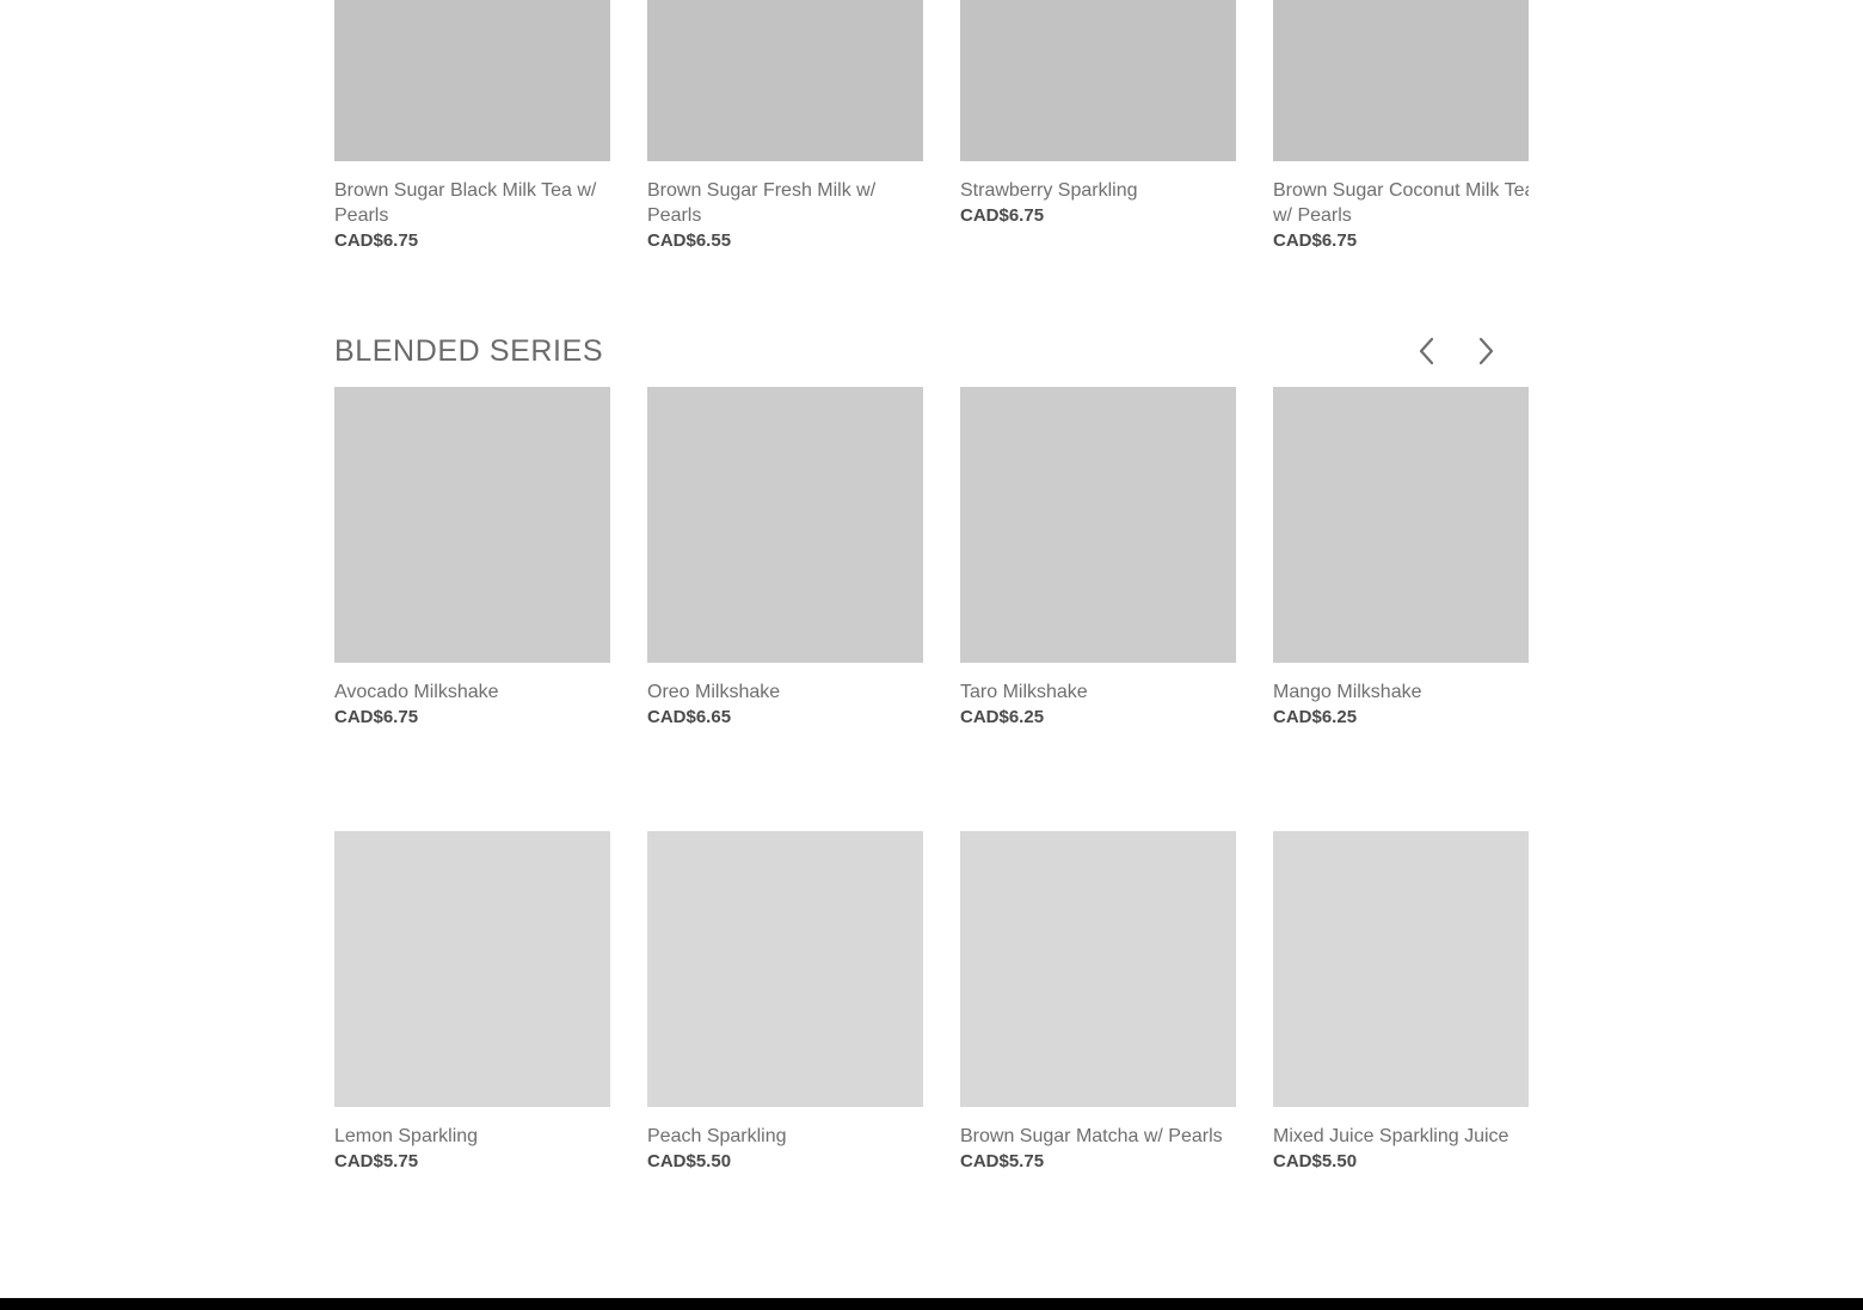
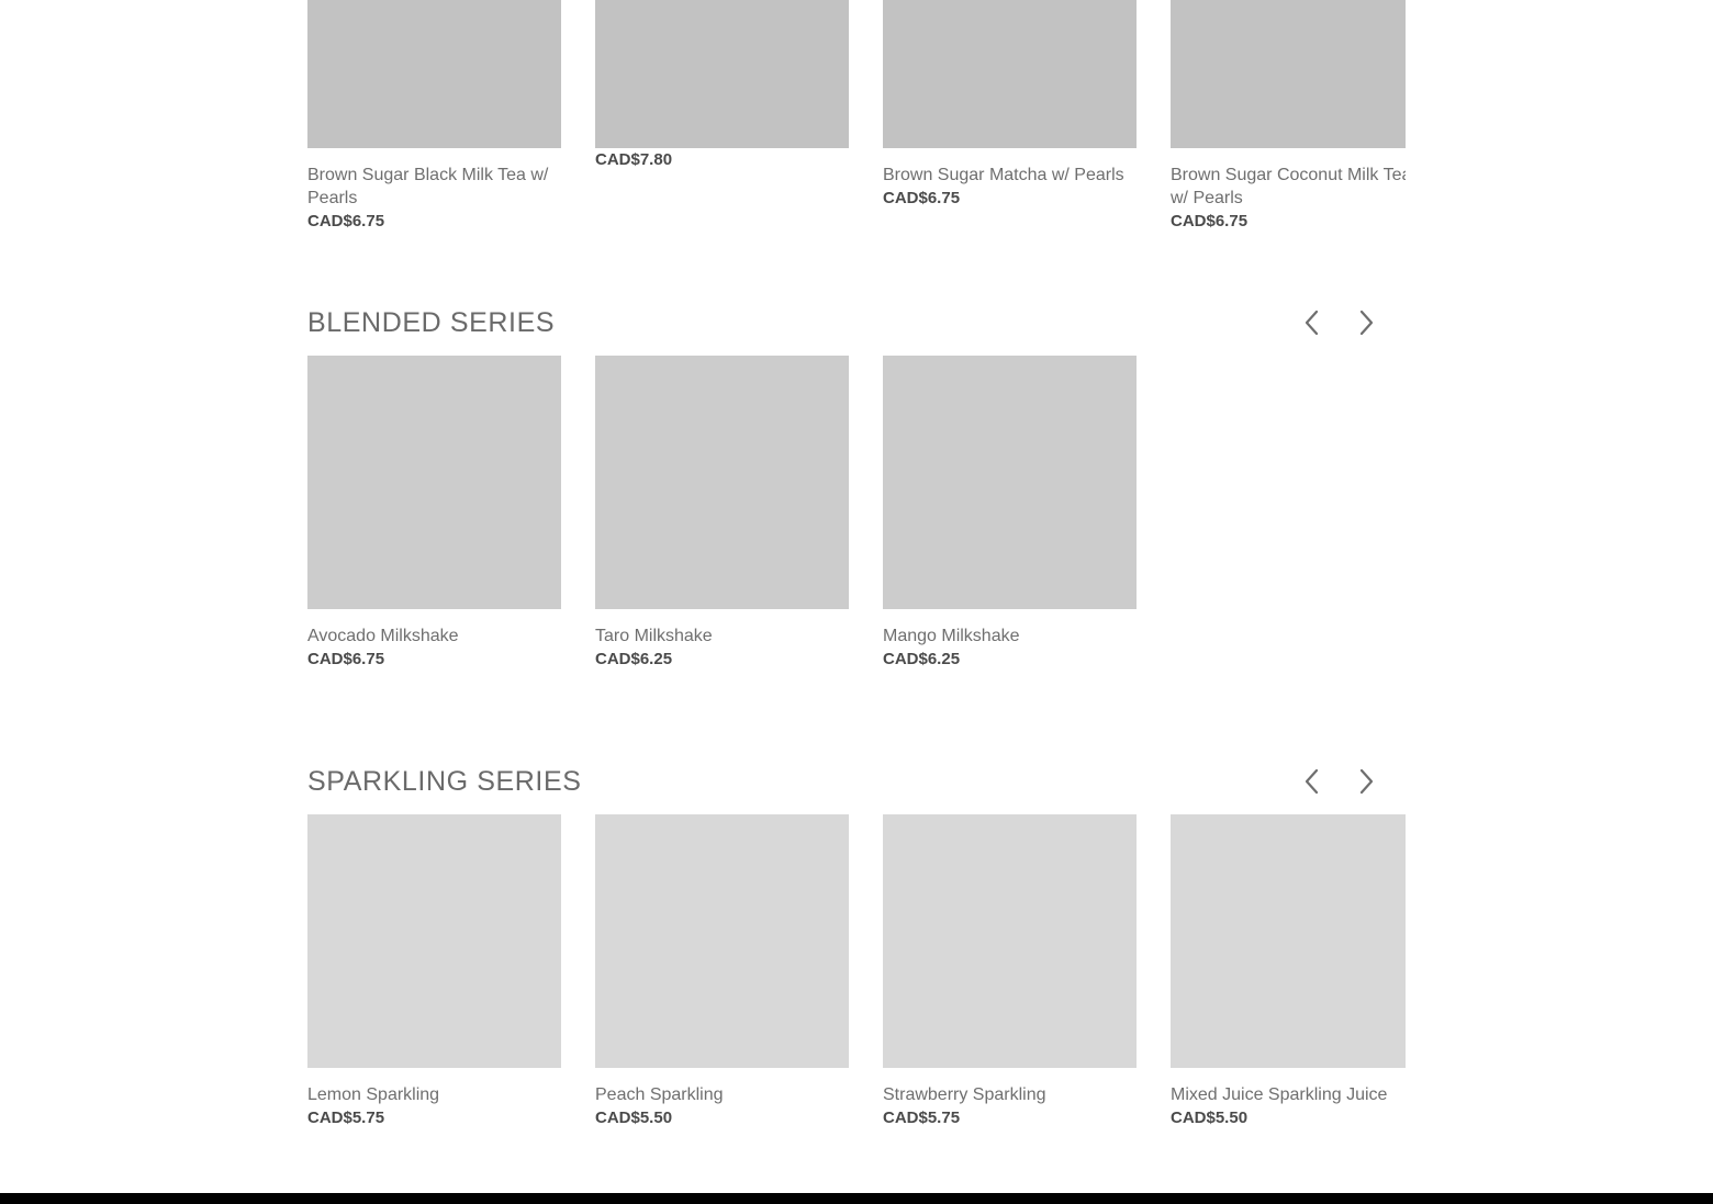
  Brown Sugar Black Milk Tea w/ Pearls
  CAD$6.75
- Brown Sugar Fresh Milk w/ Pearls
- CAD$6.55
+ CAD$7.80
- Strawberry Sparkling
+ Brown Sugar Matcha w/ Pearls
  CAD$6.75
  Brown Sugar Coconut Milk Te w/ Pearls
  CAD$6.75
  BLENDED SERIES
  Avocado Milkshake
  CAD$6.75
- Oreo Milkshake
- CAD$6.65
  Taro Milkshake
  CAD$6.25
  Mango Milkshake
  CAD$6.25
+ SPARKLING SERIES
  Lemon Sparkling
  CAD$5.75
  Peach Sparkling
  CAD$5.50
- Brown Sugar Matcha w/ Pearls
+ Strawberry Sparkling
  CAD$5.75
  Mixed Juice Sparkling Juice
  CAD$5.50
